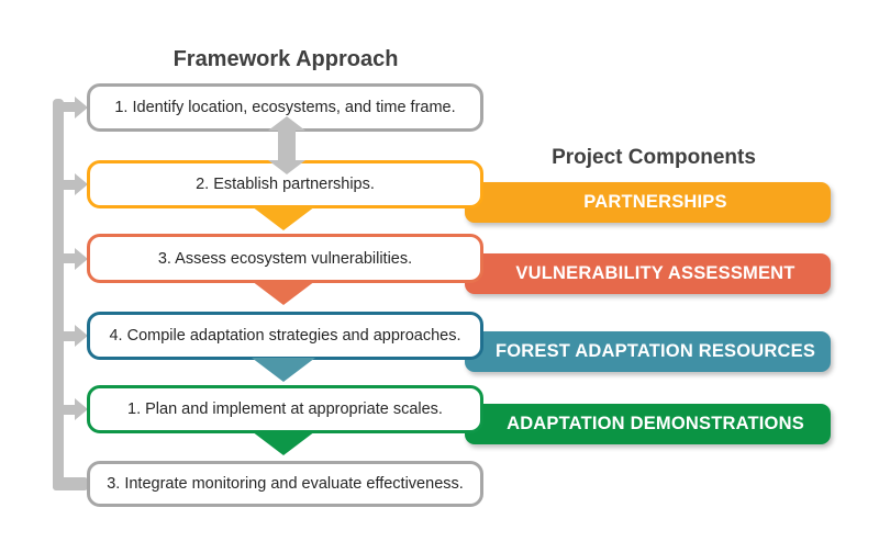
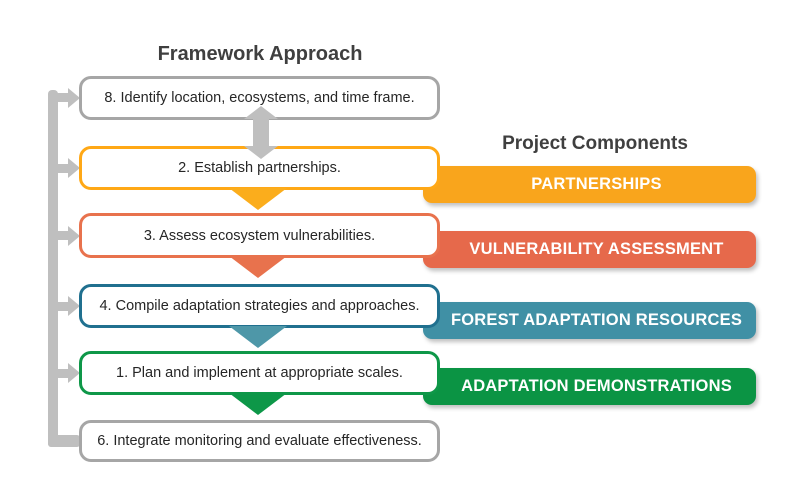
  Framework Approach
  Project Components
  PARTNERSHIPS
  VULNERABILITY ASSESSMENT
  FOREST ADAPTATION RESOURCES
  ADAPTATION DEMONSTRATIONS
- 1. Identify location, ecosystems, and time frame.
+ 8. Identify location, ecosystems, and time frame.
  2. Establish partnerships.
  3. Assess ecosystem vulnerabilities.
  4. Compile adaptation strategies and approaches.
  1. Plan and implement at appropriate scales.
- 3. Integrate monitoring and evaluate effectiveness.
+ 6. Integrate monitoring and evaluate effectiveness.
